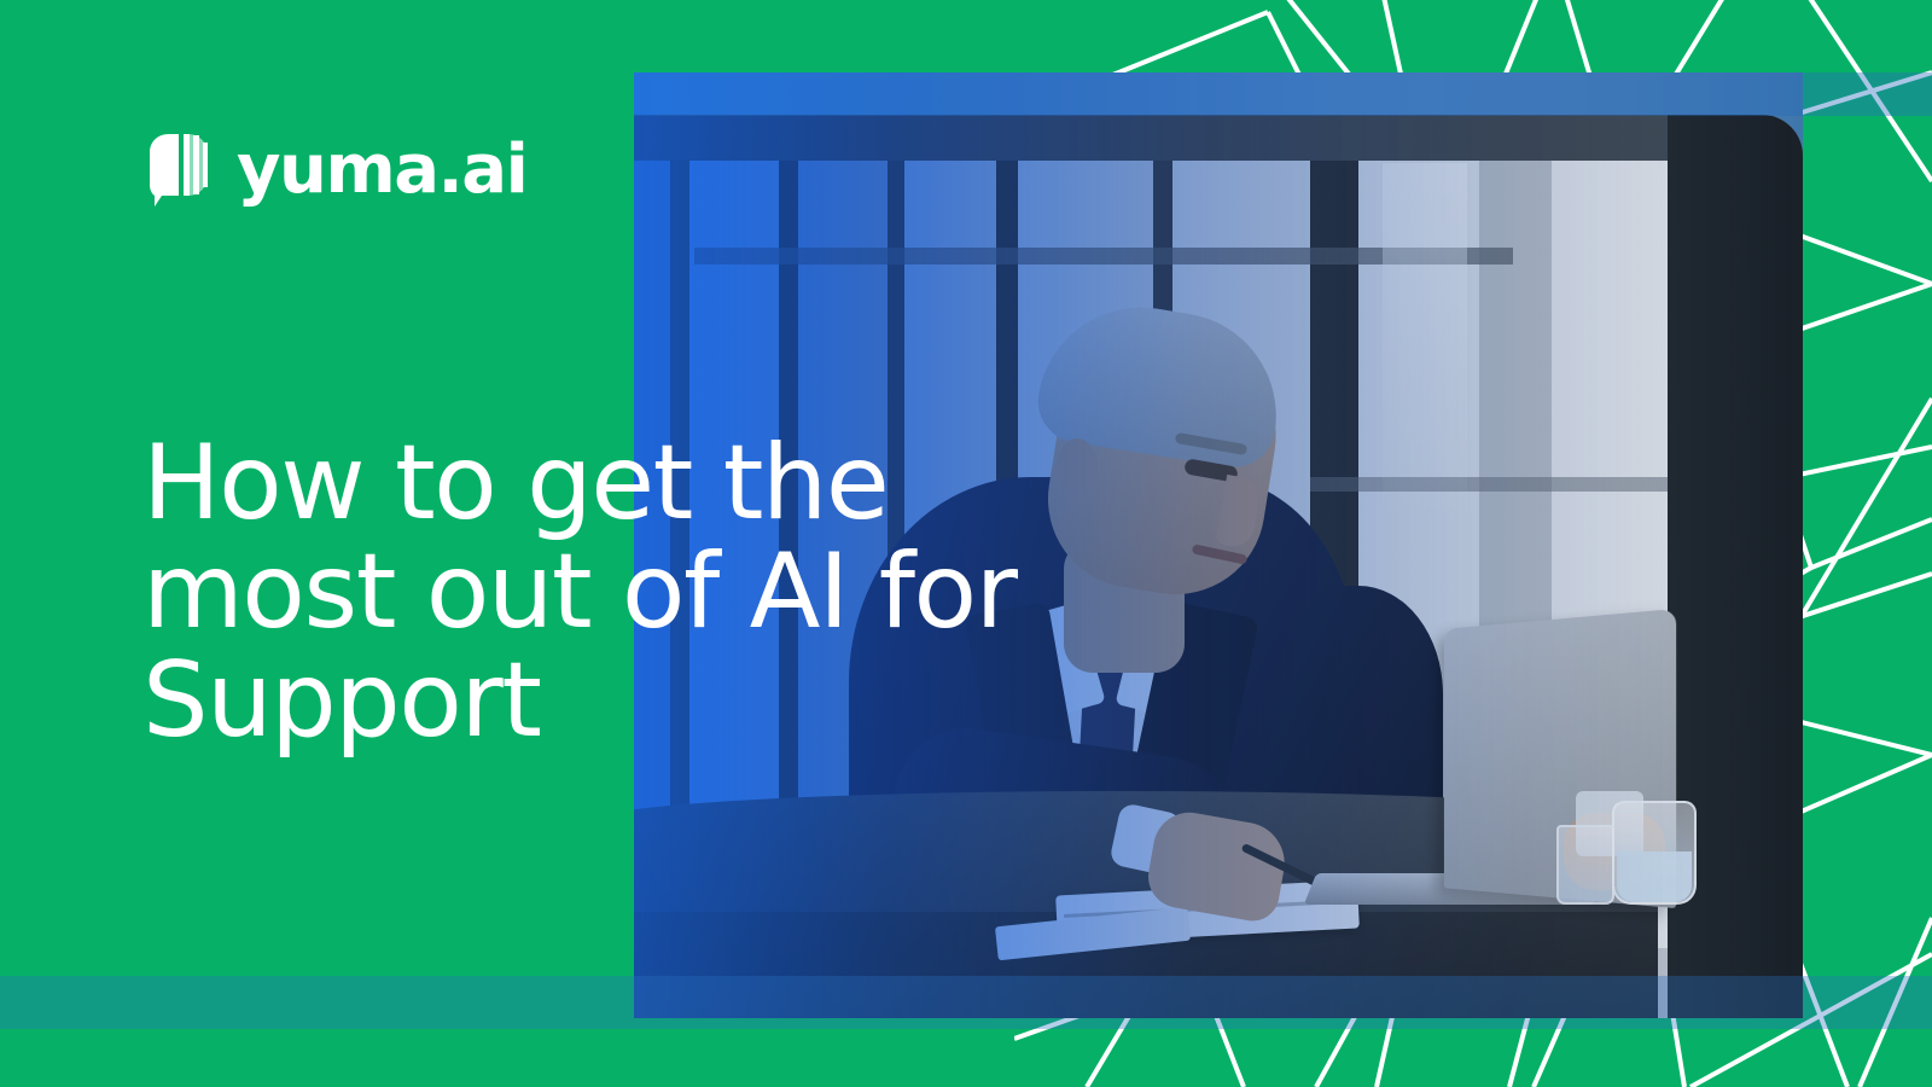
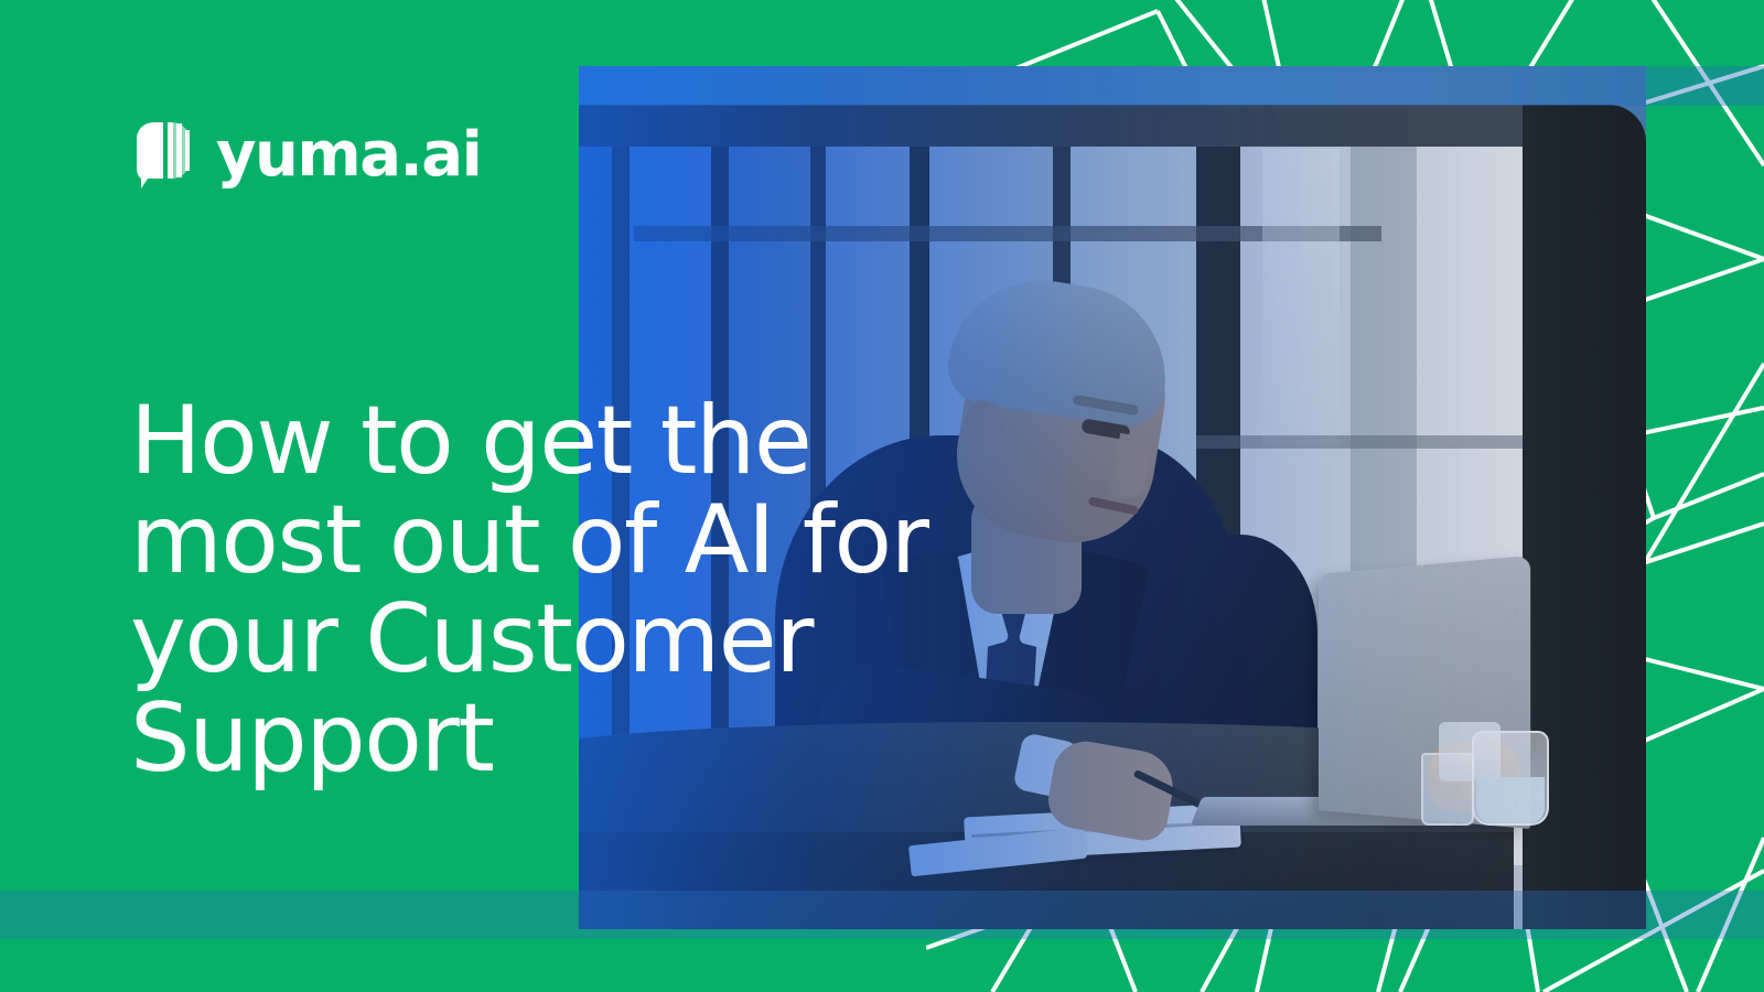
  yuma.ai
  How to get the
  most out of AI for
+ your Customer
  Support
